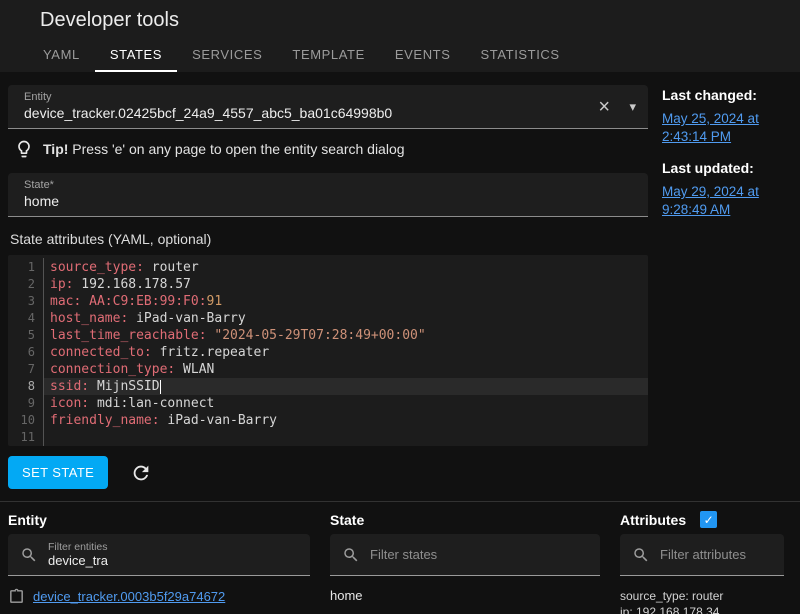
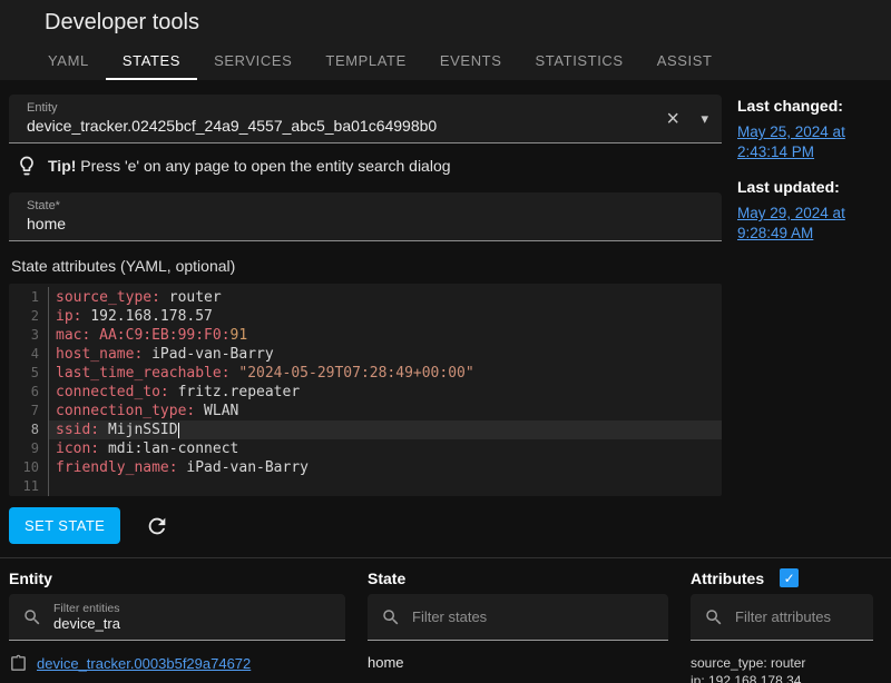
  Developer tools
  YAML
  STATES
  SERVICES
  TEMPLATE
  EVENTS
  STATISTICS
+ ASSIST
  Entity
  device_tracker.02425bcf_24a9_4557_abc5_ba01c64998b0
  ×
  ▾
  Tip! Press 'e' on any page to open the entity search dialog
  State*
  home
  State attributes (YAML, optional)
  1
  2
  3
  4
  5
  6
  7
  8
  9
  10
  11
  source_type: router
  ip: 192.168.178.57
  mac: AA:C9:EB:99:F0:91
  host_name: iPad-van-Barry
  last_time_reachable: "2024-05-29T07:28:49+00:00"
  connected_to: fritz.repeater
  connection_type: WLAN
  ssid: MijnSSID
  icon: mdi:lan-connect
  friendly_name: iPad-van-Barry
  SET STATE
  Last changed:
  May 25, 2024 at 2:43:14 PM
  Last updated:
  May 29, 2024 at 9:28:49 AM
  Entity
  State
  Attributes
  ✓
  Filter entities
  device_tra
  Filter states
  Filter attributes
  device_tracker.0003b5f29a74672
  home
  source_type: router
  ip: 192.168.178.34
